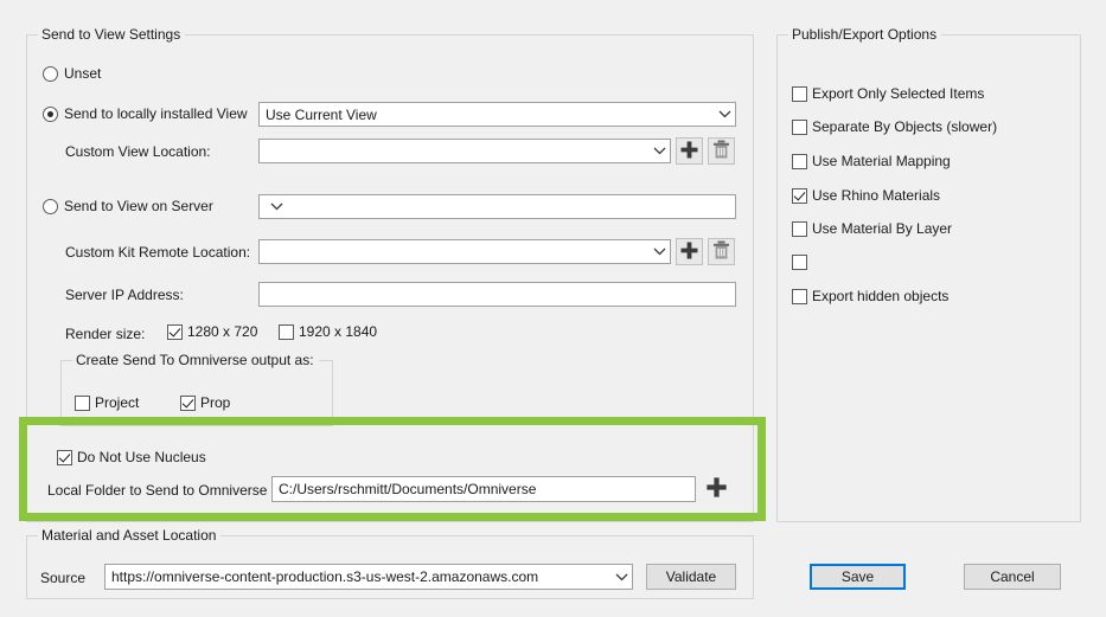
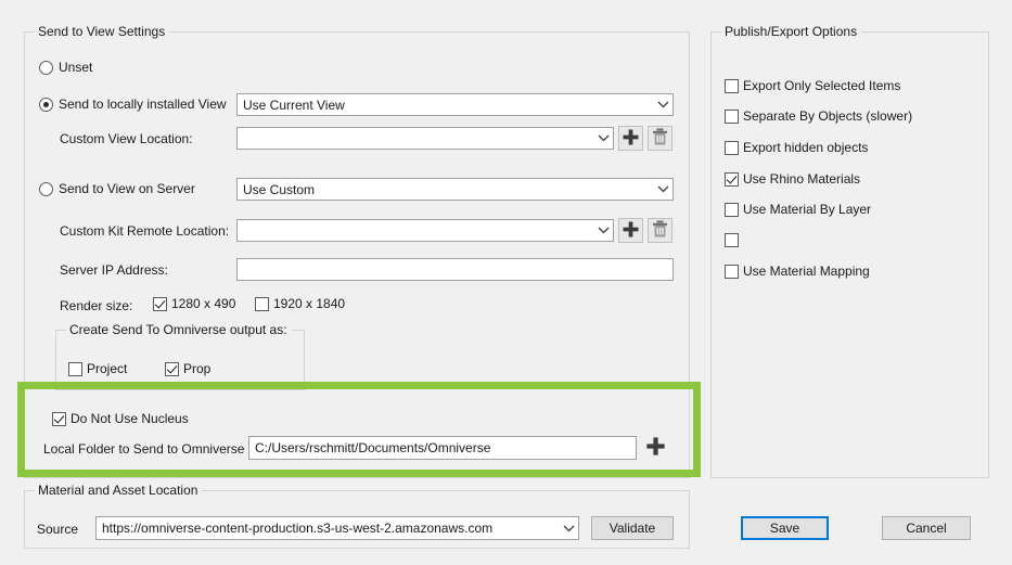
  Send to View Settings
  Unset
  Send to locally installed View
  Use Current View
  Custom View Location:
  Send to View on Server
+ Use Custom
  Custom Kit Remote Location:
  Server IP Address:
  Render size:
- 1280 x 720
+ 1280 x 490
  1920 x 1840
  Create Send To Omniverse output as:
  Project
  Prop
  Do Not Use Nucleus
  Local Folder to Send to Omniverse
  C:/Users/rschmitt/Documents/Omniverse
  Publish/Export Options
  Export Only Selected Items
  Separate By Objects (slower)
- Use Material Mapping
+ Export hidden objects
  Use Rhino Materials
  Use Material By Layer
- Export hidden objects
+ Use Material Mapping
  Material and Asset Location
  Source
  https://omniverse-content-production.s3-us-west-2.amazonaws.com
  Validate
  Save
  Cancel
